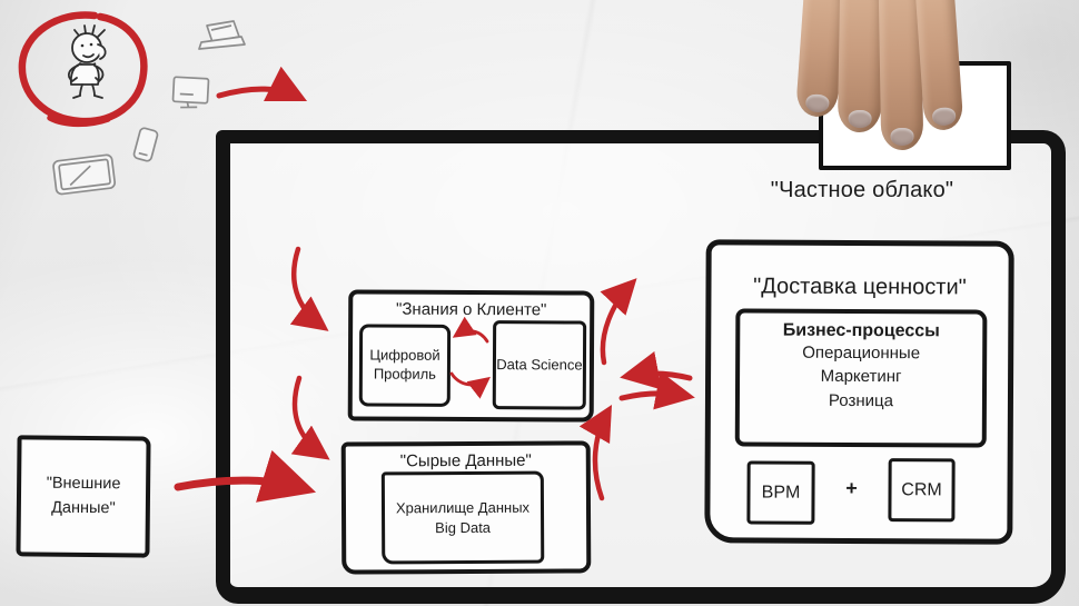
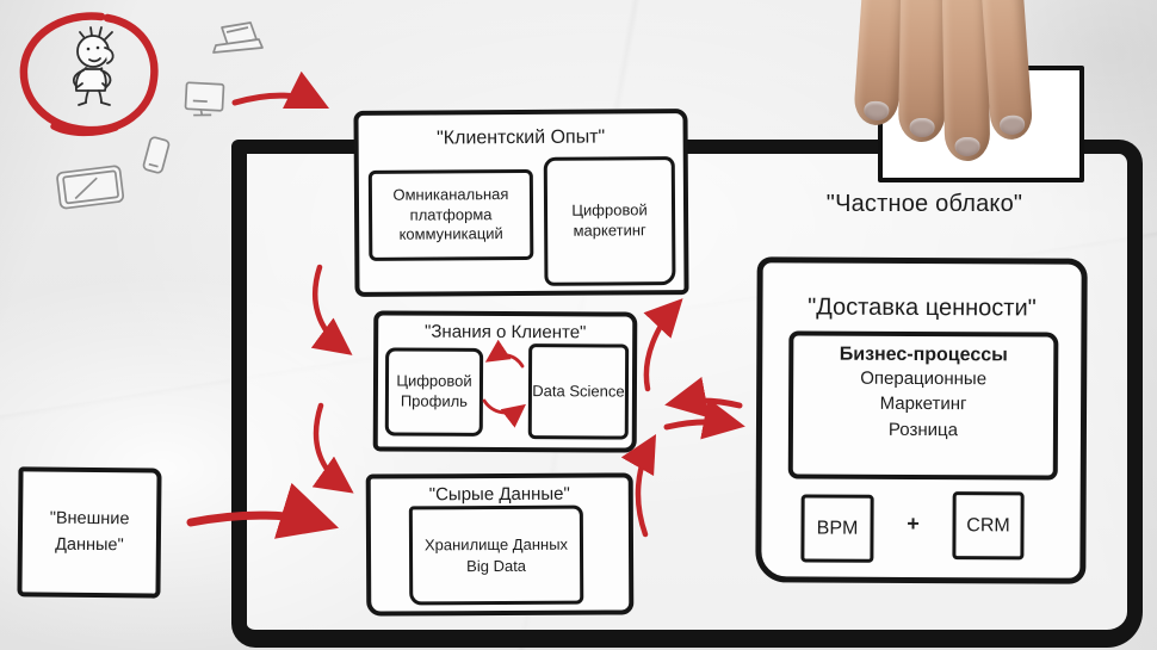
+ "Клиентский Опыт"
+ Омниканальная платформа коммуникаций
+ Цифровой маркетинг
  "Знания о Клиенте"
  Цифровой Профиль
  Data Science
  "Сырые Данные"
  Хранилище Данных Big Data
  "Доставка ценности"
  Бизнес-процессы
  Операционные
  Маркетинг
  Розница
  BPM
  +
  CRM
  "Внешние Данные"
  "Частное облако"
